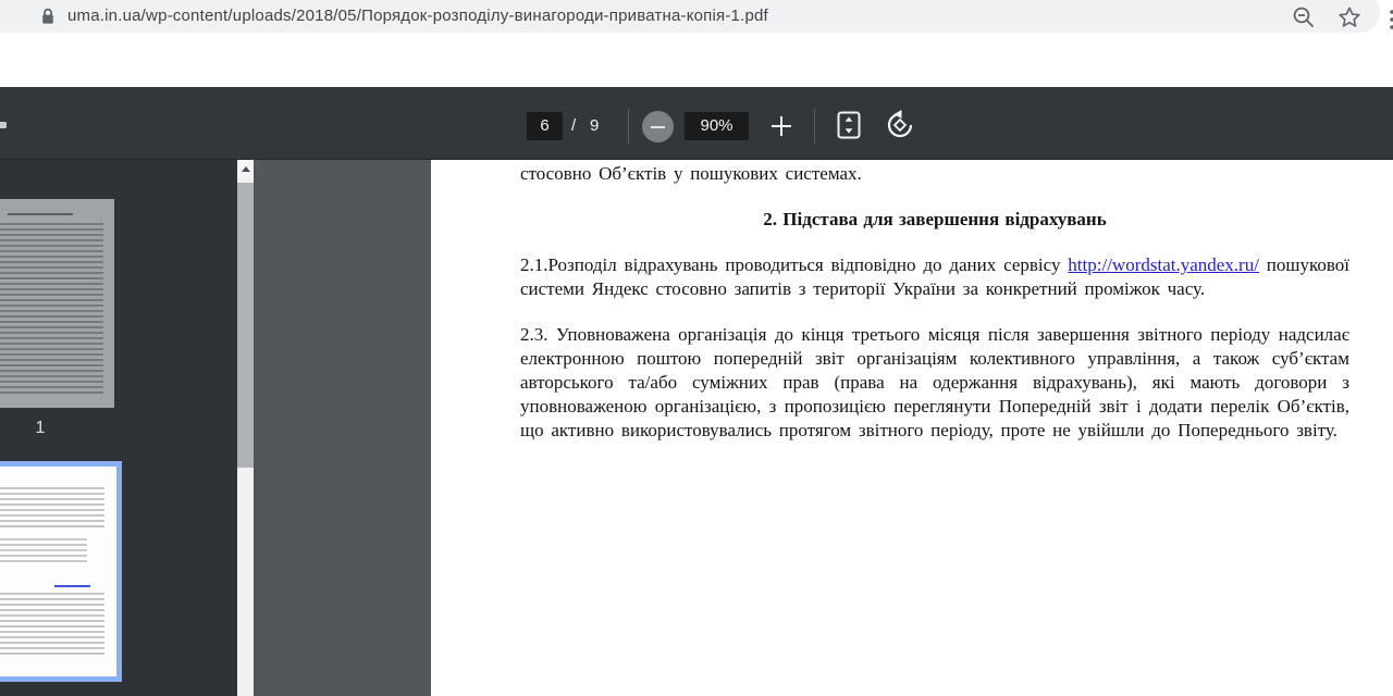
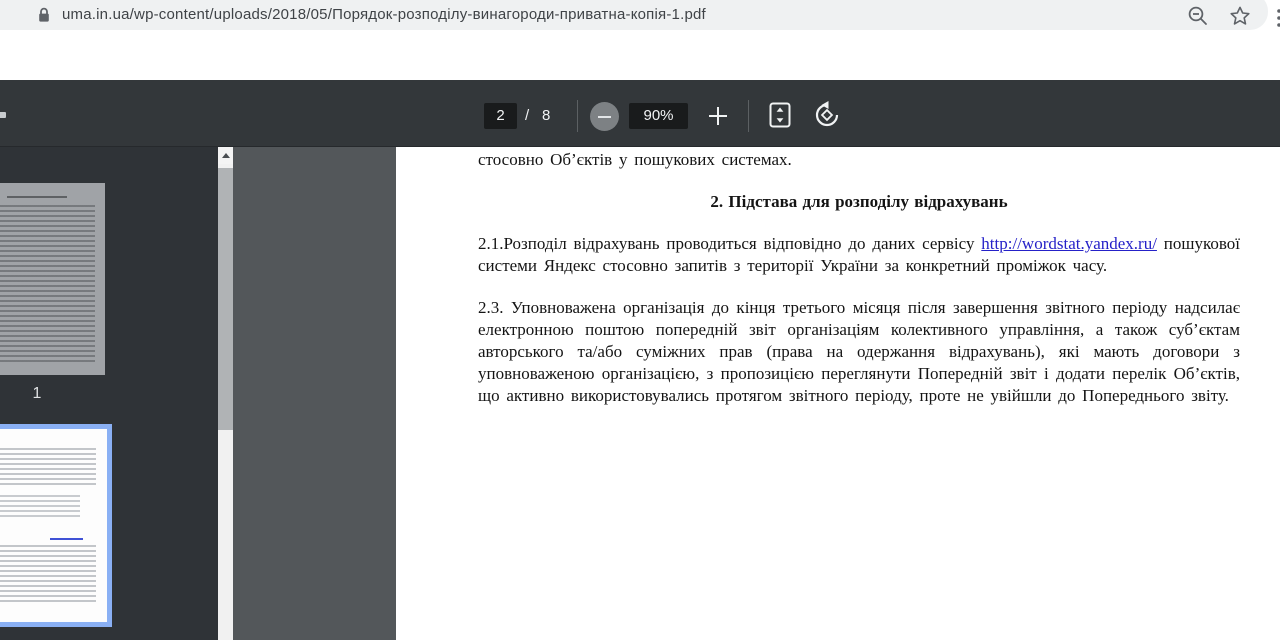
  uma.in.ua/wp-content/uploads/2018/05/Порядок-розподілу-винагороди-приватна-копія-1.pdf
- 6
+ 2
  /
- 9
+ 8
  90%
  1
  стосовно Об’єктів у пошукових системах.
- 2. Підстава для завершення відрахувань
+ 2. Підстава для розподілу відрахувань
  2.1.Розподіл відрахувань проводиться відповідно до даних сервісу http://wordstat.yandex.ru/ пошукової системи Яндекс стосовно запитів з території України за конкретний проміжок часу.
  2.3. Уповноважена організація до кінця третього місяця після завершення звітного періоду надсилає електронною поштою попередній звіт організаціям колективного управління, а також суб’єктам авторського та/або суміжних прав (права на одержання відрахувань), які мають договори з уповноваженою організацією, з пропозицією переглянути Попередній звіт і додати перелік Об’єктів, що активно використовувались протягом звітного періоду, проте не увійшли до Попереднього звіту.
